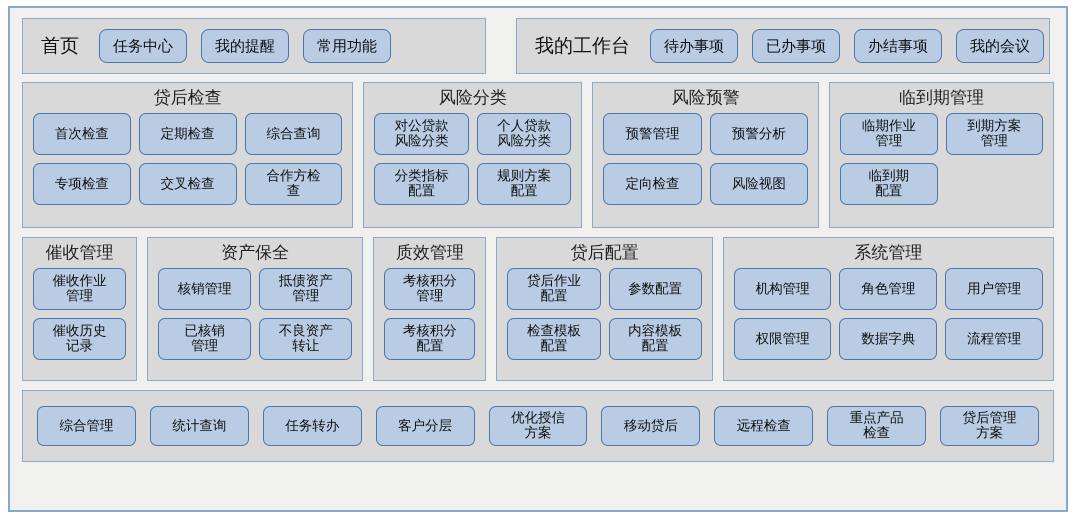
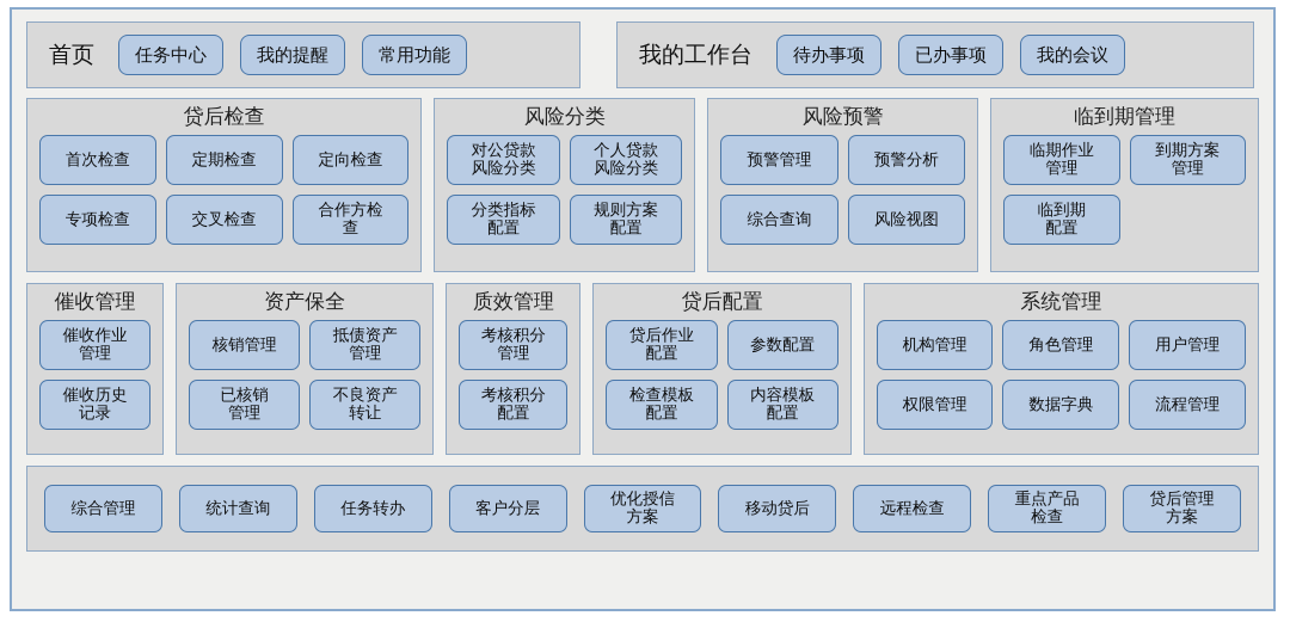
  首页
  任务中心
  我的提醒
  常用功能
  我的工作台
  待办事项
  已办事项
- 办结事项
  我的会议
  贷后检查
  首次检查
  定期检查
- 综合查询
+ 定向检查
  专项检查
  交叉检查
  合作方检
  查
  风险分类
  对公贷款
  风险分类
  个人贷款
  风险分类
  分类指标
  配置
  规则方案
  配置
  风险预警
  预警管理
  预警分析
- 定向检查
+ 综合查询
  风险视图
  临到期管理
  临期作业
  管理
  到期方案
  管理
  临到期
  配置
  催收管理
  催收作业
  管理
  催收历史
  记录
  资产保全
  核销管理
  抵债资产
  管理
  已核销
  管理
  不良资产
  转让
  质效管理
  考核积分
  管理
  考核积分
  配置
  贷后配置
  贷后作业
  配置
  参数配置
  检查模板
  配置
  内容模板
  配置
  系统管理
  机构管理
  角色管理
  用户管理
  权限管理
  数据字典
  流程管理
  综合管理
  统计查询
  任务转办
  客户分层
  优化授信
  方案
  移动贷后
  远程检查
  重点产品
  检查
  贷后管理
  方案
